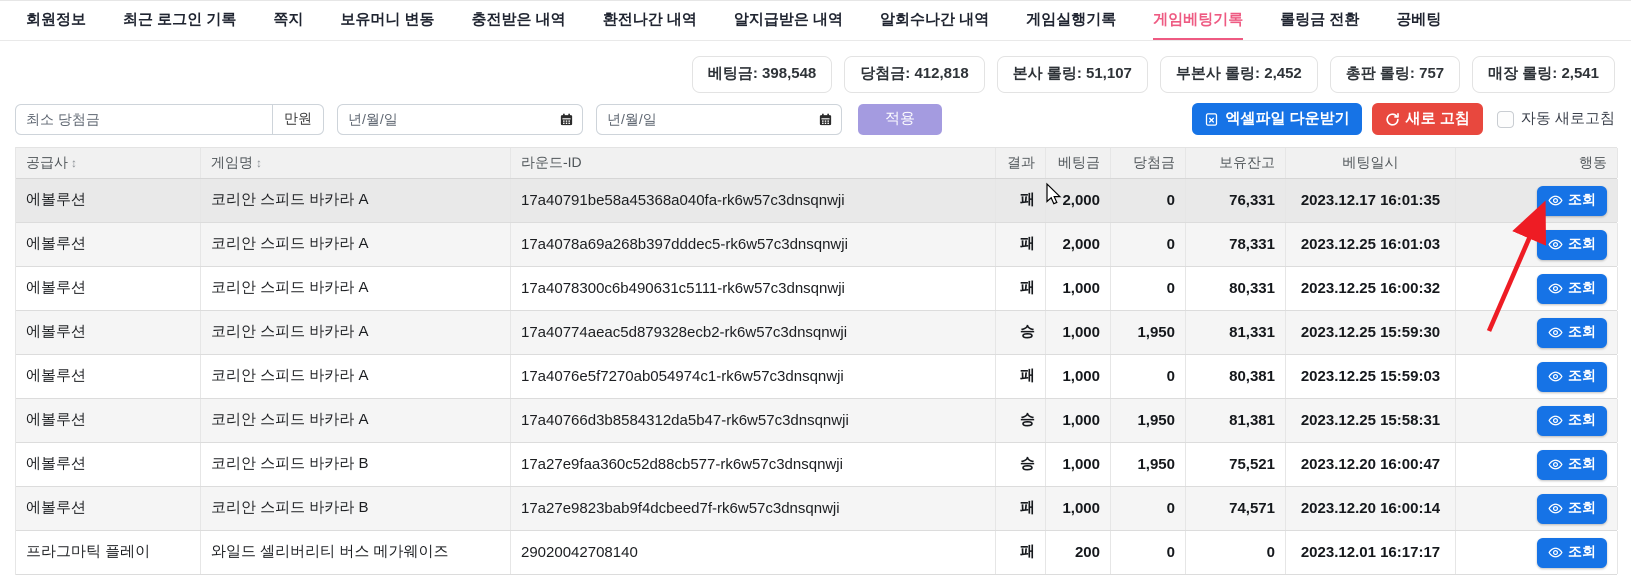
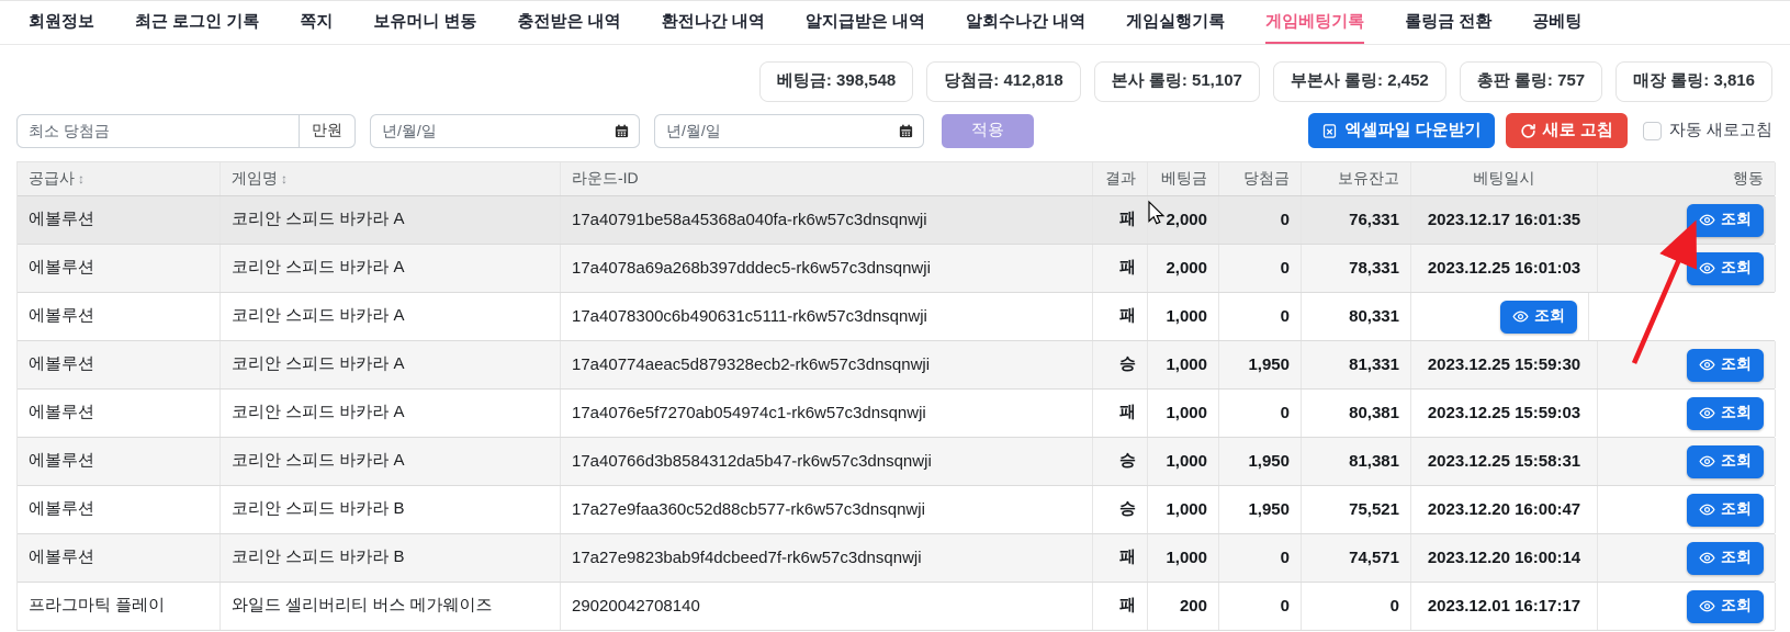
  회원정보
  최근 로그인 기록
  쪽지
  보유머니 변동
  충전받은 내역
  환전나간 내역
  알지급받은 내역
  알회수나간 내역
  게임실행기록
  게임베팅기록
  롤링금 전환
  공베팅
  베팅금: 398,548
  당첨금: 412,818
  본사 롤링: 51,107
  부본사 롤링: 2,452
  총판 롤링: 757
- 매장 롤링: 2,541
+ 매장 롤링: 3,816
  최소 당첨금
  만원
  년/월/일
  년/월/일
  적용
  엑셀파일 다운받기
  새로 고침
  자동 새로고침
  공급사
  ↕
  게임명
  ↕
  라운드-ID
  결과
  베팅금
  당첨금
  보유잔고
  베팅일시
  행동
  에볼루션
  코리안 스피드 바카라 A
  17a40791be58a45368a040fa-rk6w57c3dnsqnwji
  패
  2,000
  0
  76,331
  2023.12.17 16:01:35
  조회
  에볼루션
  코리안 스피드 바카라 A
  17a4078a69a268b397dddec5-rk6w57c3dnsqnwji
  패
  2,000
  0
  78,331
  2023.12.25 16:01:03
  조회
  에볼루션
  코리안 스피드 바카라 A
  17a4078300c6b490631c5111-rk6w57c3dnsqnwji
  패
  1,000
  0
  80,331
- 2023.12.25 16:00:32
  조회
  에볼루션
  코리안 스피드 바카라 A
  17a40774aeac5d879328ecb2-rk6w57c3dnsqnwji
  승
  1,000
  1,950
  81,331
  2023.12.25 15:59:30
  조회
  에볼루션
  코리안 스피드 바카라 A
  17a4076e5f7270ab054974c1-rk6w57c3dnsqnwji
  패
  1,000
  0
  80,381
  2023.12.25 15:59:03
  조회
  에볼루션
  코리안 스피드 바카라 A
  17a40766d3b8584312da5b47-rk6w57c3dnsqnwji
  승
  1,000
  1,950
  81,381
  2023.12.25 15:58:31
  조회
  에볼루션
  코리안 스피드 바카라 B
  17a27e9faa360c52d88cb577-rk6w57c3dnsqnwji
  승
  1,000
  1,950
  75,521
  2023.12.20 16:00:47
  조회
  에볼루션
  코리안 스피드 바카라 B
  17a27e9823bab9f4dcbeed7f-rk6w57c3dnsqnwji
  패
  1,000
  0
  74,571
  2023.12.20 16:00:14
  조회
  프라그마틱 플레이
  와일드 셀리버리티 버스 메가웨이즈
  29020042708140
  패
  200
  0
  0
  2023.12.01 16:17:17
  조회
